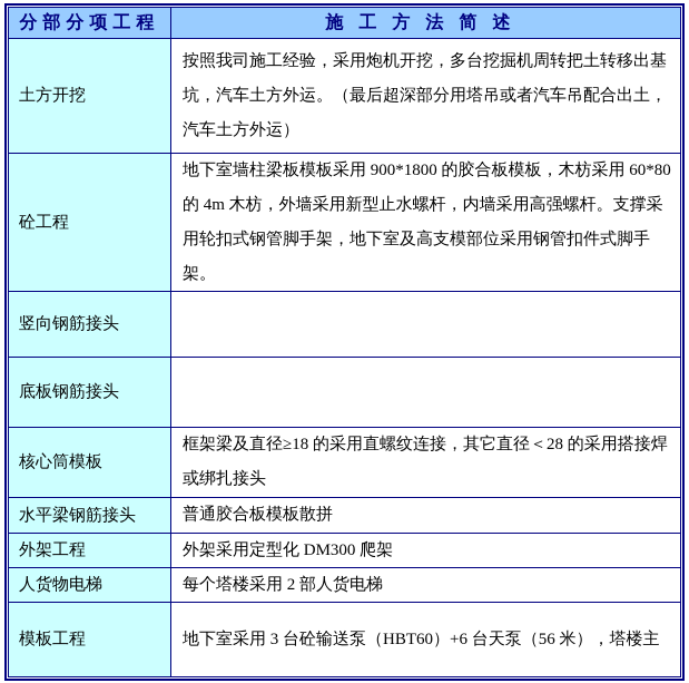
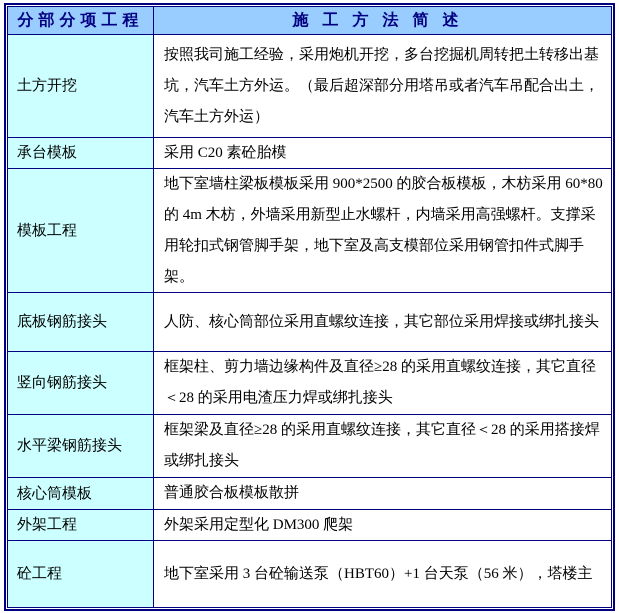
  分部分项工程
  施工方法简述
  土方开挖
  按照我司施工经验，采用炮机开挖，多台挖掘机周转把土转移出基坑，汽车土方外运。（最后超深部分用塔吊或者汽车吊配合出土，汽车土方外运）
+ 承台模板
+ 采用 C20 素砼胎模
- 砼工程
+ 模板工程
- 地下室墙柱梁板模板采用 900*1800 的胶合板模板，木枋采用 60*80 的 4m 木枋，外墙采用新型止水螺杆，内墙采用高强螺杆。支撑采用轮扣式钢管脚手架，地下室及高支模部位采用钢管扣件式脚手架。
+ 地下室墙柱梁板模板采用 900*2500 的胶合板模板，木枋采用 60*80 的 4m 木枋，外墙采用新型止水螺杆，内墙采用高强螺杆。支撑采用轮扣式钢管脚手架，地下室及高支模部位采用钢管扣件式脚手架。
- 竖向钢筋接头
+ 底板钢筋接头
+ 人防、核心筒部位采用直螺纹连接，其它部位采用焊接或绑扎接头
- 底板钢筋接头
+ 竖向钢筋接头
+ 框架柱、剪力墙边缘构件及直径≥28 的采用直螺纹连接，其它直径＜28 的采用电渣压力焊或绑扎接头
- 核心筒模板
+ 水平梁钢筋接头
- 框架梁及直径≥18 的采用直螺纹连接，其它直径＜28 的采用搭接焊或绑扎接头
+ 框架梁及直径≥28 的采用直螺纹连接，其它直径＜28 的采用搭接焊或绑扎接头
- 水平梁钢筋接头
+ 核心筒模板
  普通胶合板模板散拼
  外架工程
  外架采用定型化 DM300 爬架
- 人货物电梯
- 每个塔楼采用 2 部人货电梯
- 模板工程
+ 砼工程
- 地下室采用 3 台砼输送泵（HBT60）+6 台天泵（56 米），塔楼主
+ 地下室采用 3 台砼输送泵（HBT60）+1 台天泵（56 米），塔楼主
